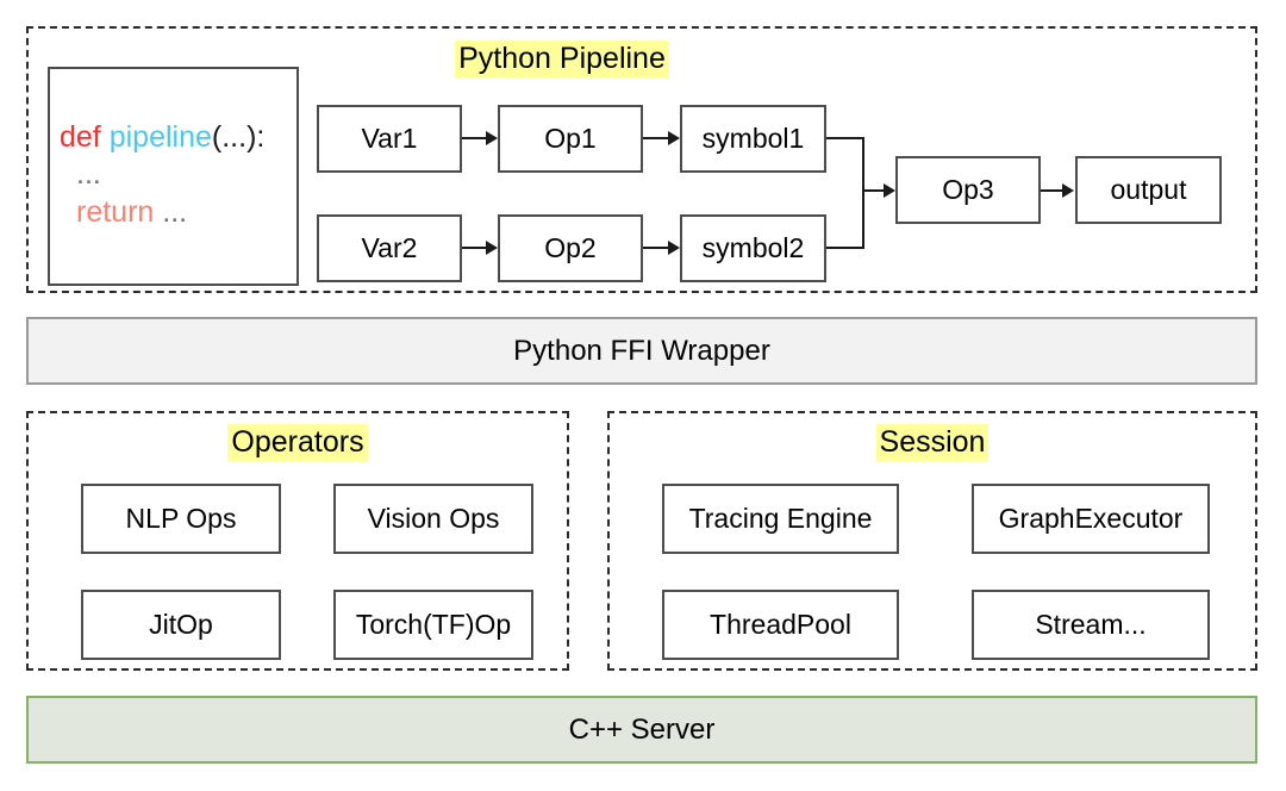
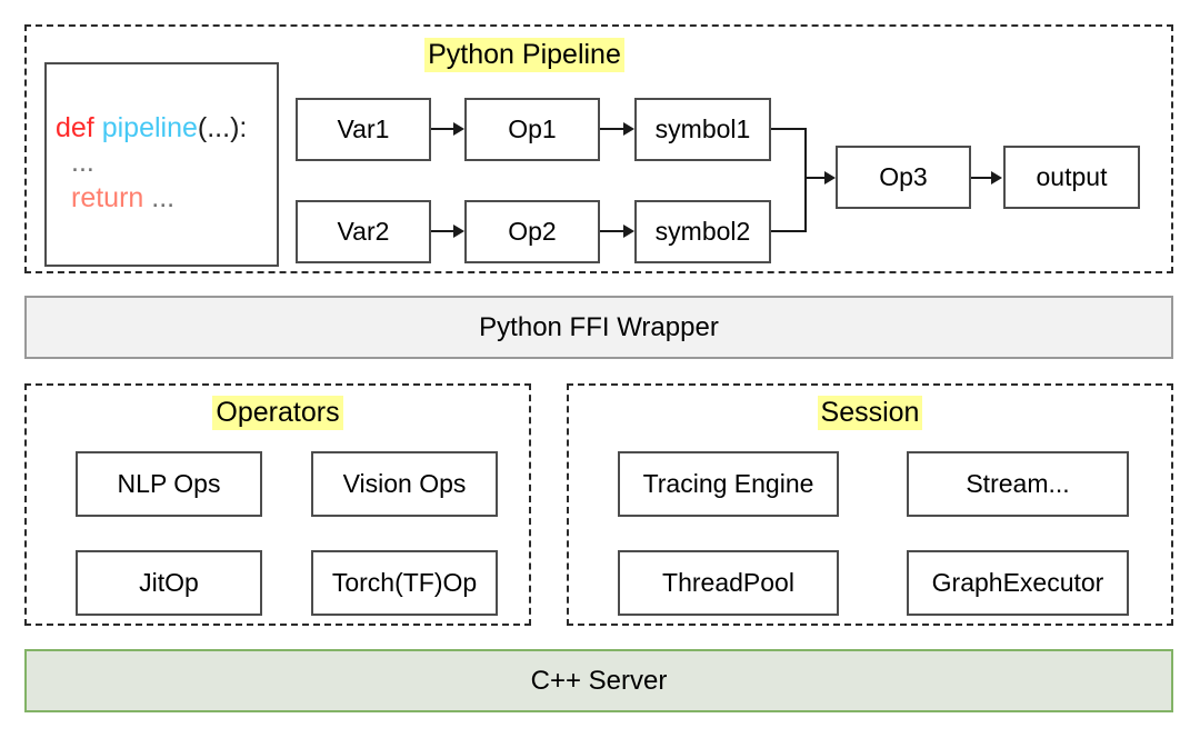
  Python Pipeline
  def pipeline(...):
  ...
  return ...
  Var1
  Op1
  symbol1
  Var2
  Op2
  symbol2
  Op3
  output
  Python FFI Wrapper
  Operators
  NLP Ops
  Vision Ops
  JitOp
  Torch(TF)Op
  Session
  Tracing Engine
- GraphExecutor
+ Stream...
  ThreadPool
- Stream...
+ GraphExecutor
  C++ Server
